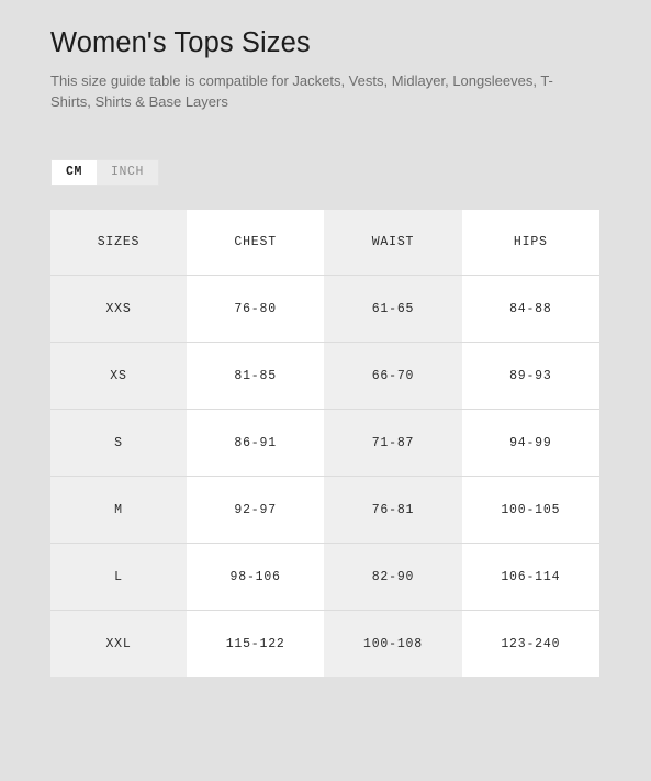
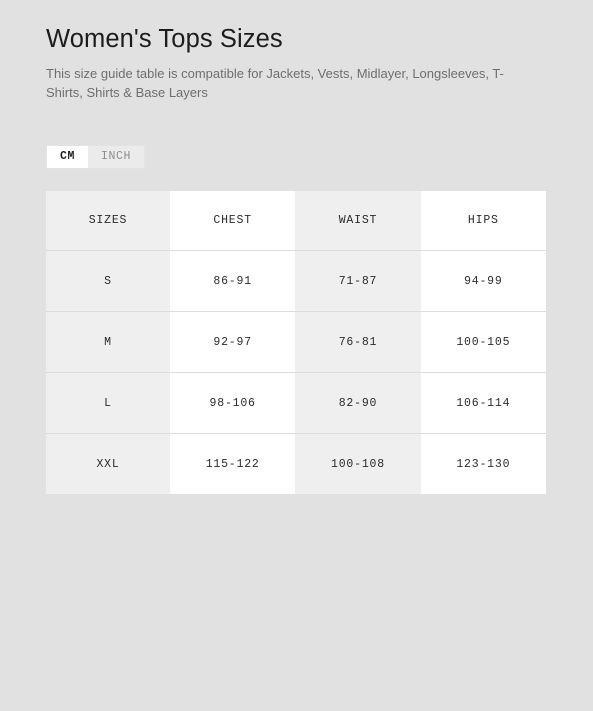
  Women's Tops Sizes
  This size guide table is compatible for Jackets, Vests, Midlayer, Longsleeves, T-Shirts, Shirts & Base Layers
  CM
  INCH
  SIZES	CHEST	WAIST	HIPS
- XXS	76-80	61-65	84-88
- XS	81-85	66-70	89-93
  S	86-91	71-87	94-99
  M	92-97	76-81	100-105
  L	98-106	82-90	106-114
- XXL	115-122	100-108	123-240
+ XXL	115-122	100-108	123-130
